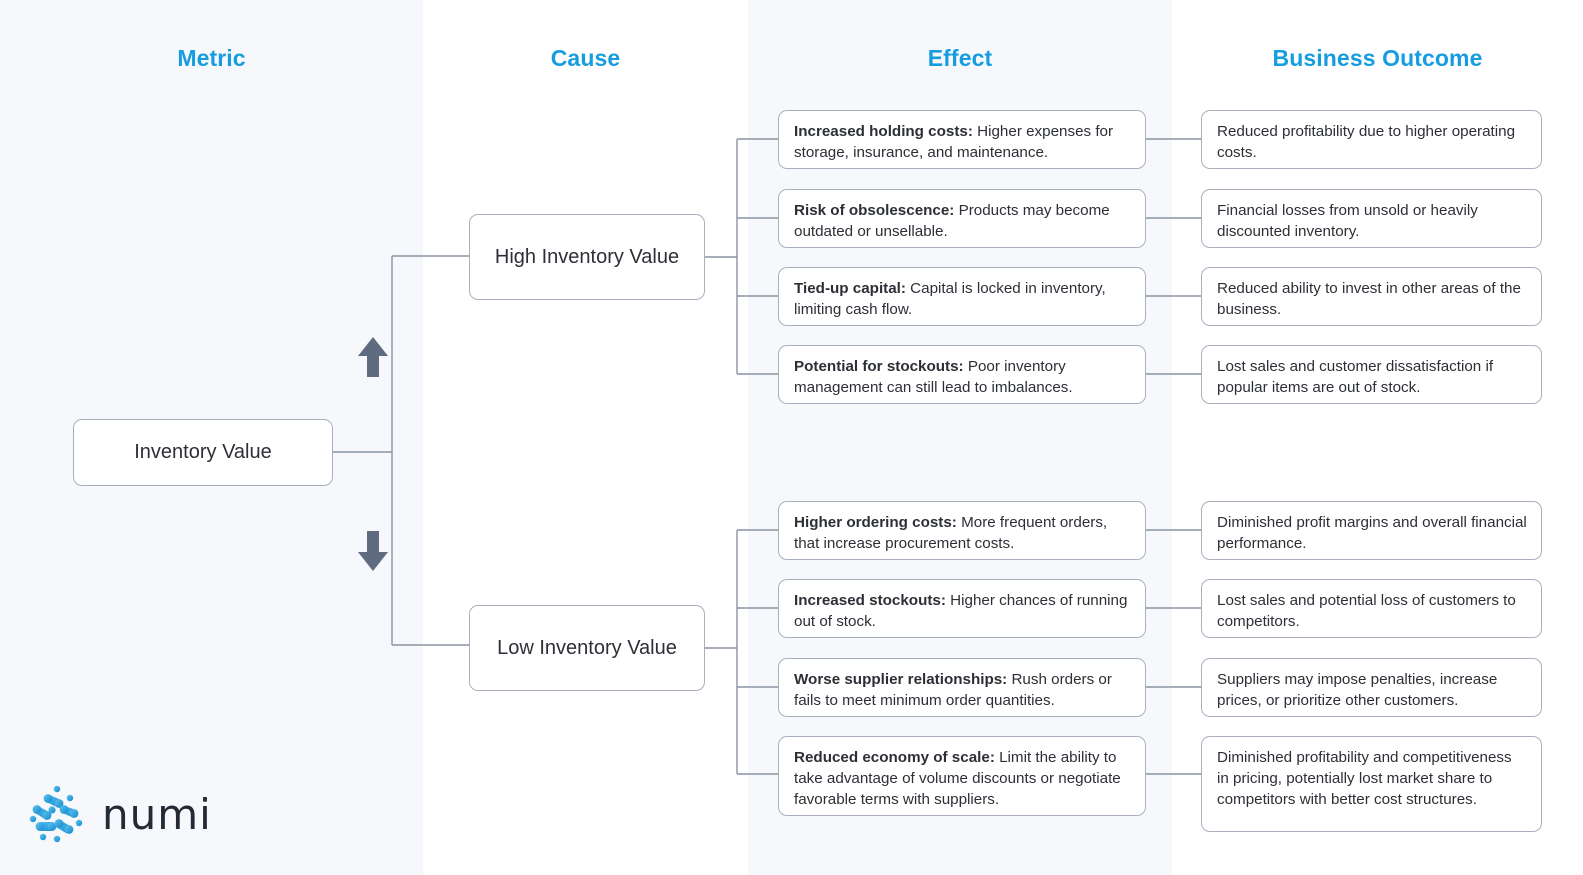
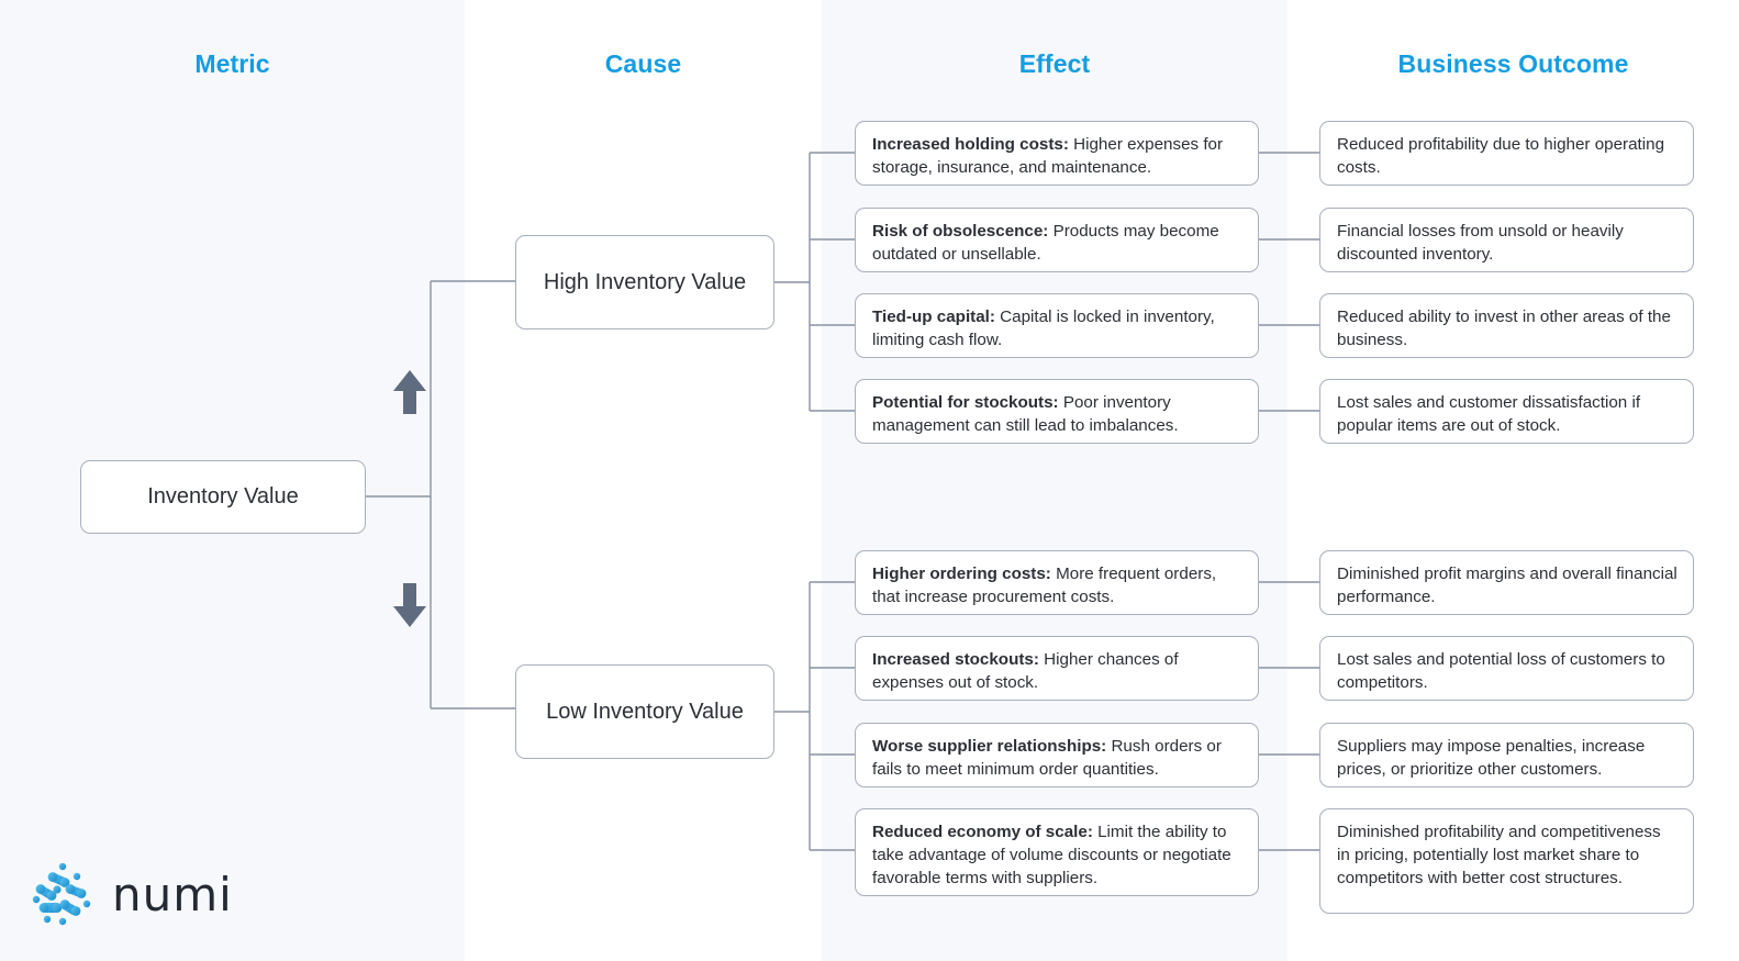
  Metric
  Cause
  Effect
  Business Outcome
  Inventory Value
  High Inventory Value
  Low Inventory Value
  Increased holding costs: Higher expenses for storage, insurance, and maintenance.
  Risk of obsolescence: Products may become outdated or unsellable.
  Tied-up capital: Capital is locked in inventory, limiting cash flow.
  Potential for stockouts: Poor inventory management can still lead to imbalances.
  Reduced profitability due to higher operating costs.
  Financial losses from unsold or heavily discounted inventory.
  Reduced ability to invest in other areas of the business.
  Lost sales and customer dissatisfaction if popular items are out of stock.
  Higher ordering costs: More frequent orders, that increase procurement costs.
- Increased stockouts: Higher chances of running out of stock.
+ Increased stockouts: Higher chances of expenses out of stock.
  Worse supplier relationships: Rush orders or fails to meet minimum order quantities.
  Reduced economy of scale: Limit the ability to take advantage of volume discounts or negotiate favorable terms with suppliers.
  Diminished profit margins and overall financial performance.
  Lost sales and potential loss of customers to competitors.
  Suppliers may impose penalties, increase prices, or prioritize other customers.
  Diminished profitability and competitiveness in pricing, potentially lost market share to competitors with better cost structures.
  numi
